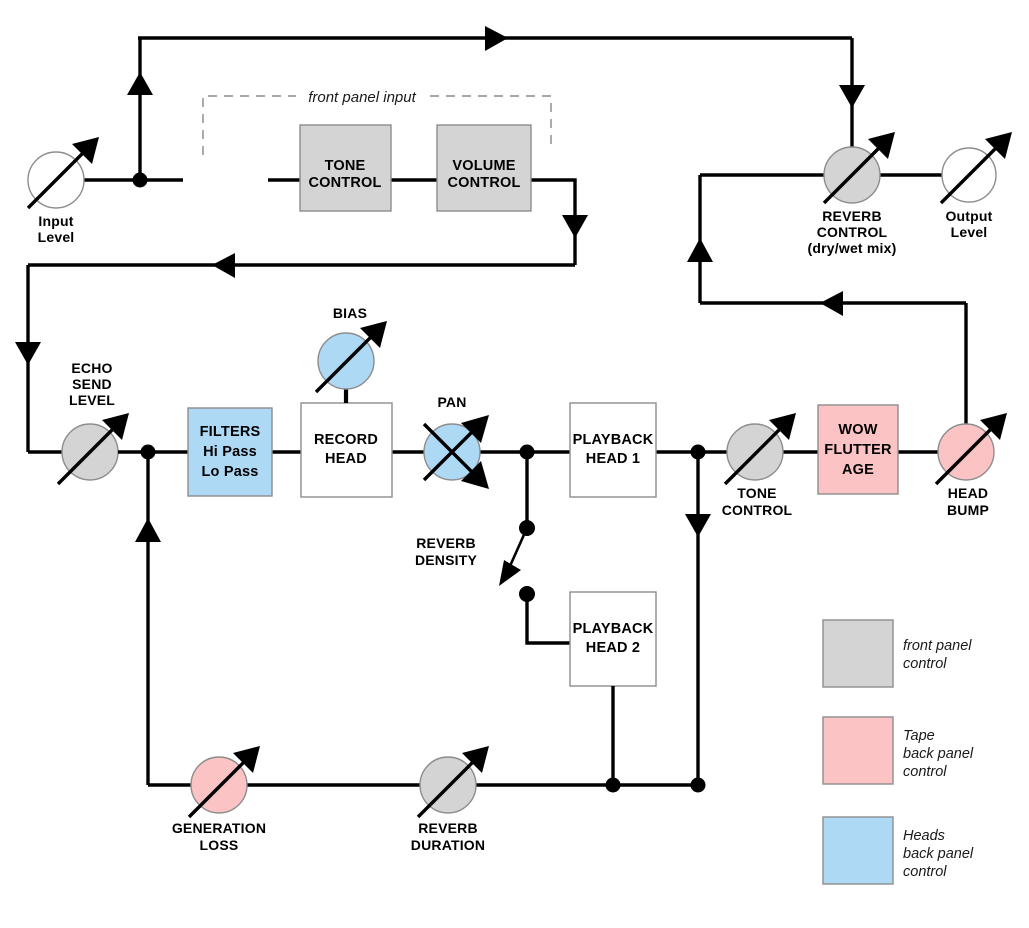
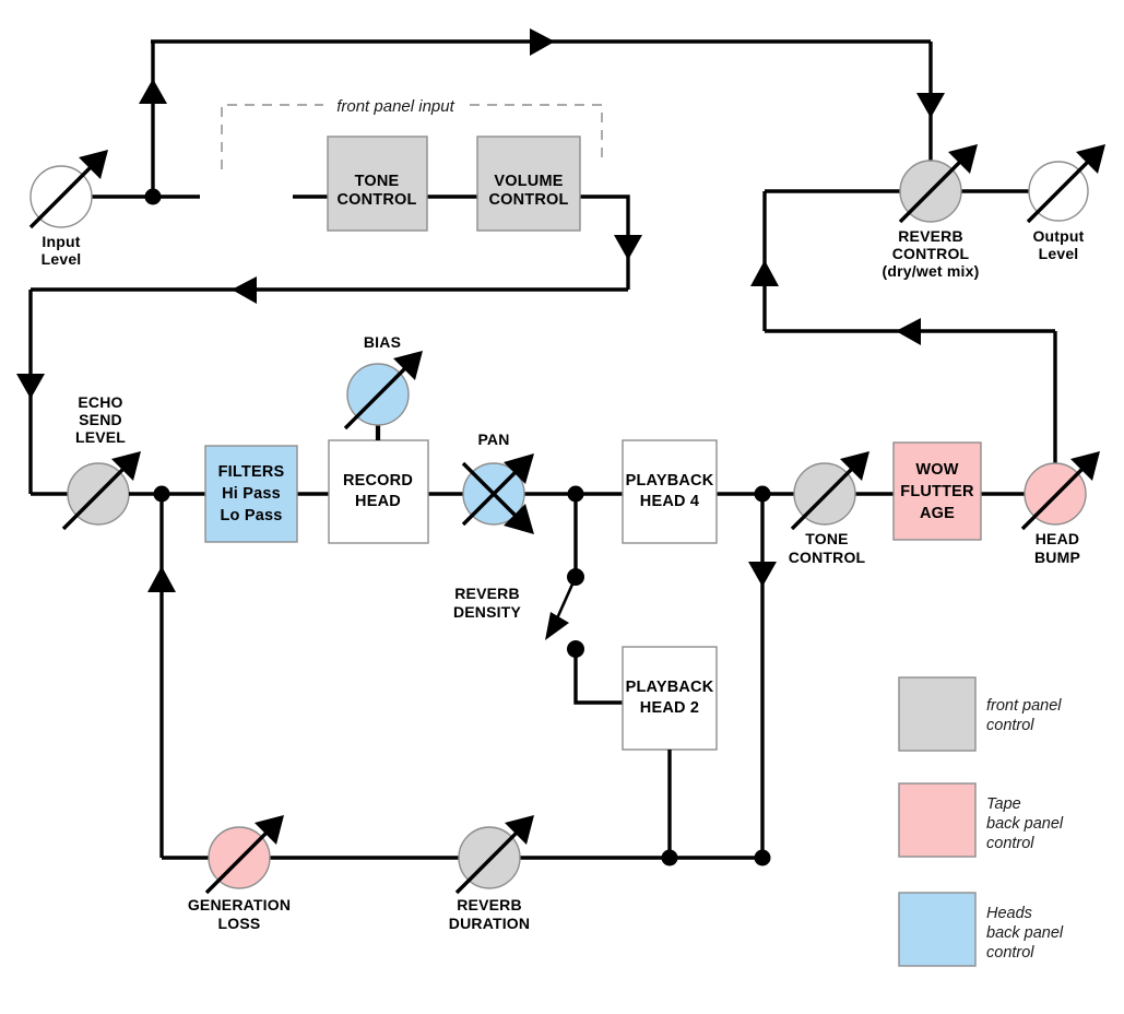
  front panel input
  Input
  Level
  TONE
  CONTROL
  VOLUME
  CONTROL
  REVERB
  CONTROL
  (dry/wet mix)
  Output
  Level
  ECHO
  SEND
  LEVEL
  FILTERS
  Hi Pass
  Lo Pass
  RECORD
  HEAD
  BIAS
  PAN
  PLAYBACK
- HEAD 1
+ HEAD 4
  REVERB
  DENSITY
  PLAYBACK
  HEAD 2
  TONE
  CONTROL
  WOW
  FLUTTER
  AGE
  HEAD
  BUMP
  GENERATION
  LOSS
  REVERB
  DURATION
  front panel
  control
  Tape
  back panel
  control
  Heads
  back panel
  control
